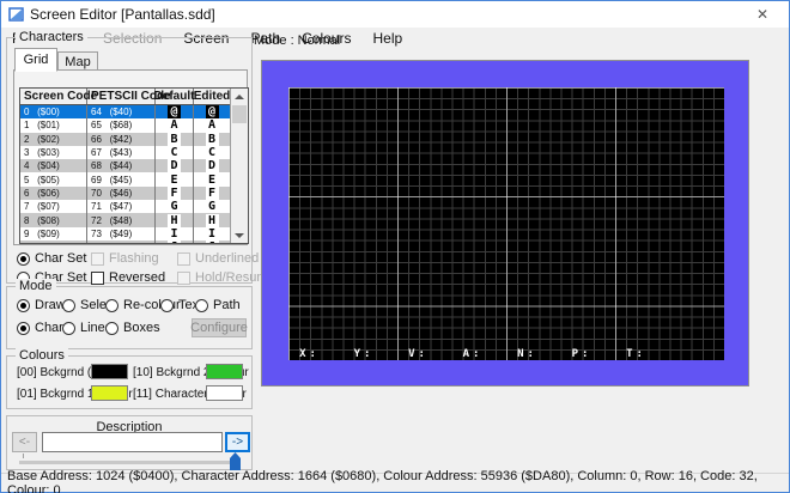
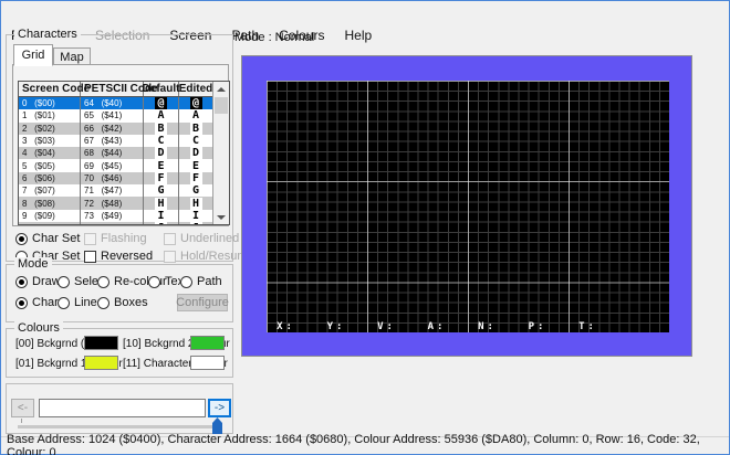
- Screen Editor [Pantallas.sdd]
- ✕
  Selection
  Screen
  Path
  Colours
  Help
  Characters
  Grid
  Map
  Screen Cod
  PETSCII Co
  Default
  Edited
  0 ($00)
  64 ($40)
  @
  @
  1 ($01)
- 65 ($68)
+ 65 ($41)
  A
  A
  2 ($02)
  66 ($42)
  B
  B
  3 ($03)
  67 ($43)
  C
  C
  4 ($04)
  68 ($44)
  D
  D
  5 ($05)
  69 ($45)
  E
  E
  6 ($06)
  70 ($46)
  F
  F
  7 ($07)
  71 ($47)
  G
  G
  8 ($08)
  72 ($48)
  H
  H
  9 ($09)
  73 ($49)
  I
  I
  Char Set
  Flashing
  Underlined
  Char Set
  Reversed
  Hold/Resu
  Mode
  Draw
  Path
  Char
  Line
  Boxes
  Configure
  Colours
- Description
  <-
  ->
  Mode : Normal
  X:
  Y:
  V:
  A:
  N:
  P:
  T:
  Base Address: 1024 ($0400), Character Address: 1664 ($0680), Colour Address: 55936 ($DA80), Column: 0, Row: 16, Code: 32, Colour: 0
